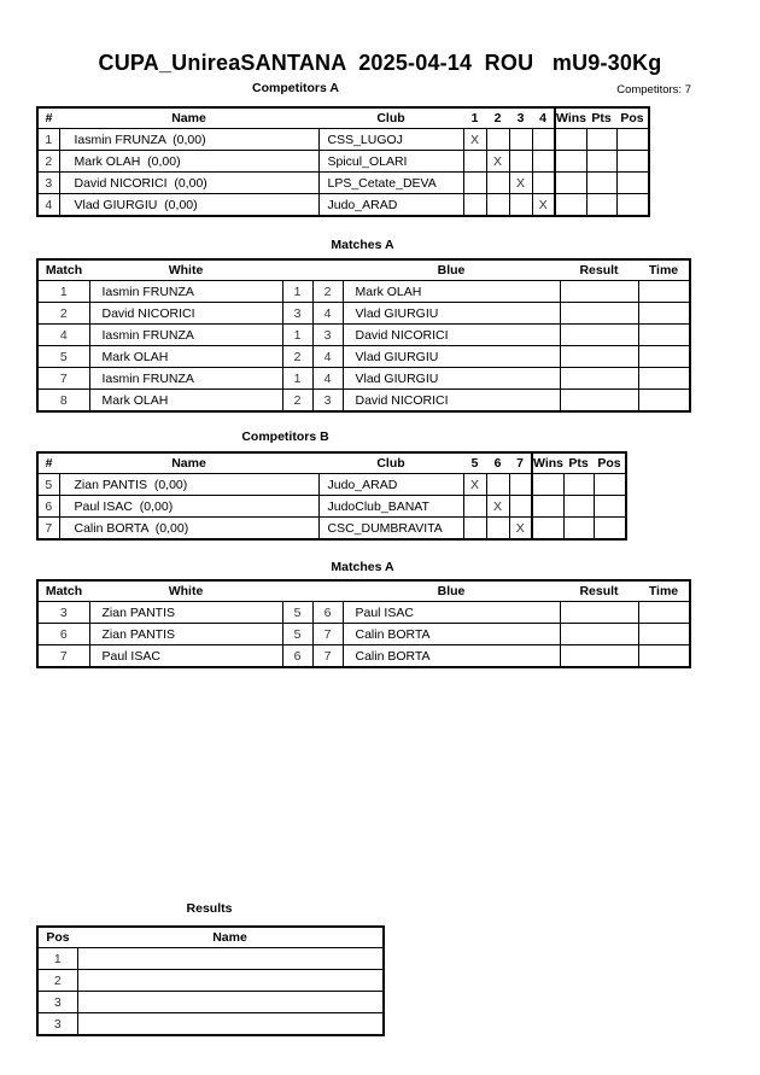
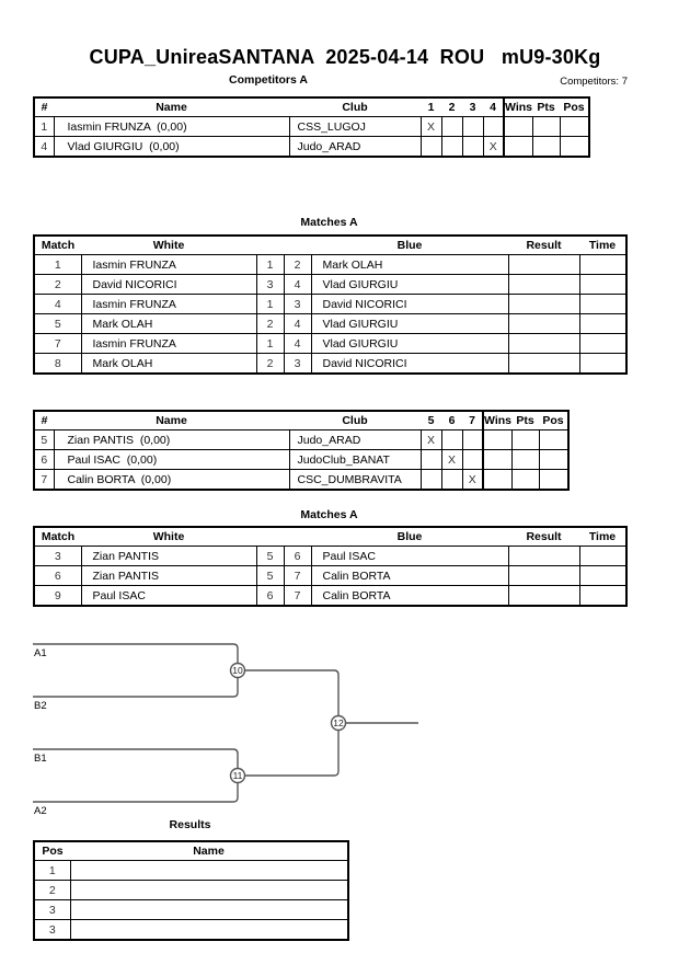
  CUPA_UnireaSANTANA 2025-04-14 ROU mU9-30Kg
  Competitors A
  Competitors: 7
  #	Name	Club	1	2	3	4	Wins	Pts	Pos
  1	Iasmin FRUNZA (0,00)	CSS_LUGOJ	X
- 2	Mark OLAH (0,00)	Spicul_OLARI		X
- 3	David NICORICI (0,00)	LPS_Cetate_DEVA			X
  4	Vlad GIURGIU (0,00)	Judo_ARAD				X
  Matches A
  Match	White			Blue	Result	Time
  1	Iasmin FRUNZA	1	2	Mark OLAH
  2	David NICORICI	3	4	Vlad GIURGIU
  4	Iasmin FRUNZA	1	3	David NICORICI
  5	Mark OLAH	2	4	Vlad GIURGIU
  7	Iasmin FRUNZA	1	4	Vlad GIURGIU
  8	Mark OLAH	2	3	David NICORICI
- Competitors B
  #	Name	Club	5	6	7	Wins	Pts	Pos
  5	Zian PANTIS (0,00)	Judo_ARAD	X
  6	Paul ISAC (0,00)	JudoClub_BANAT		X
  7	Calin BORTA (0,00)	CSC_DUMBRAVITA			X
  Matches A
  Match	White			Blue	Result	Time
  3	Zian PANTIS	5	6	Paul ISAC
  6	Zian PANTIS	5	7	Calin BORTA
- 7	Paul ISAC	6	7	Calin BORTA
+ 9	Paul ISAC	6	7	Calin BORTA
+ A1
+ B2
+ B1
+ A2
+ 10
+ 11
+ 12
  Results
  Pos	Name
  1
  2
  3
  3
